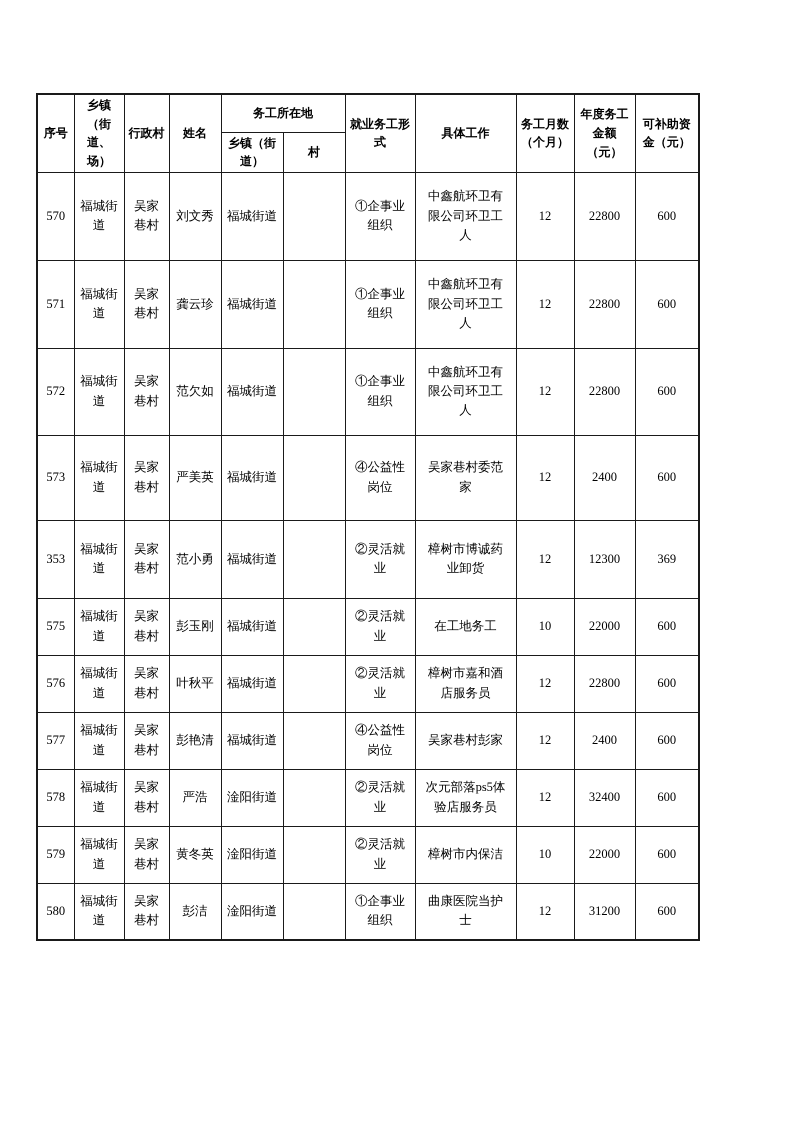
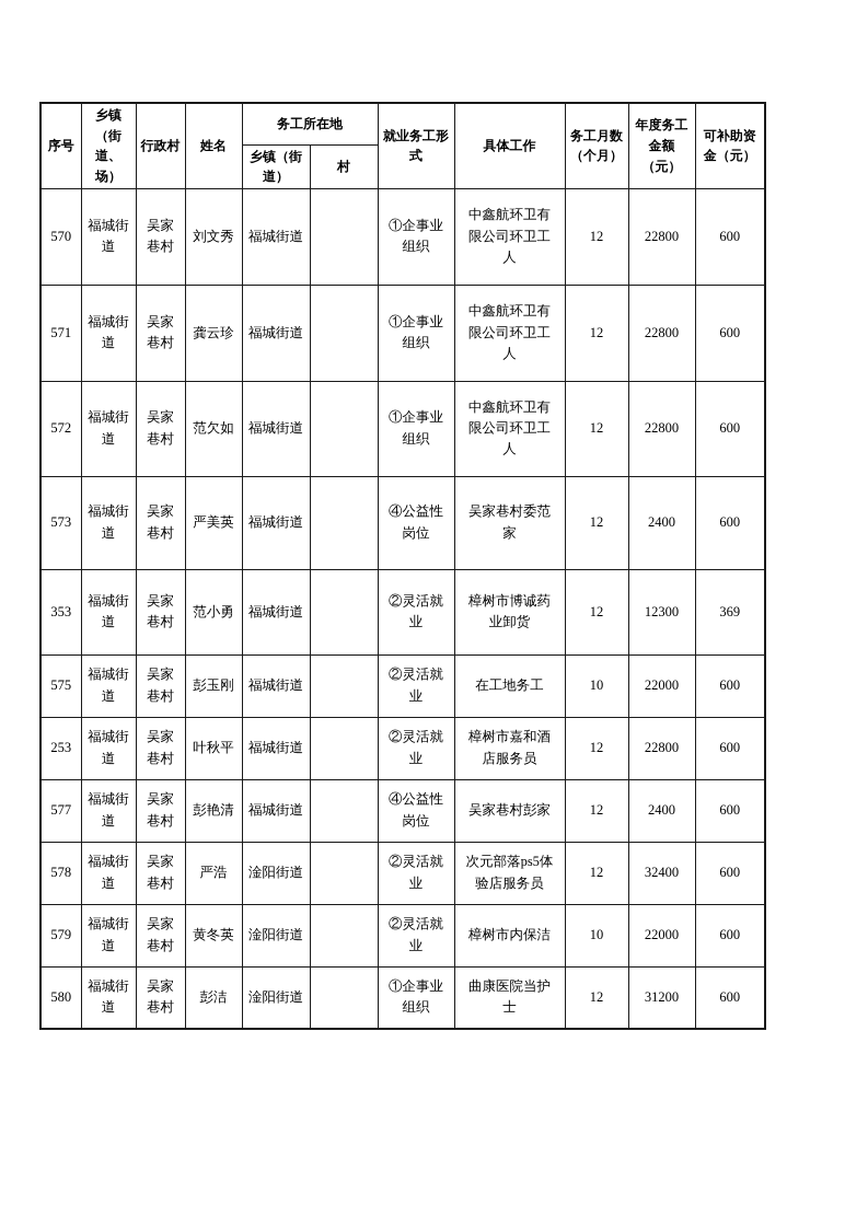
  序号	乡镇（街道、场）	行政村	姓名	务工所在地	就业务工形式	具体工作	务工月数（个月）	年度务工金额（元）	可补助资金（元）
  乡镇（街道）	村
  570	福城街道	吴家巷村	刘文秀	福城街道		①企事业组织	中鑫航环卫有限公司环卫工人	12	22800	600
  571	福城街道	吴家巷村	龚云珍	福城街道		①企事业组织	中鑫航环卫有限公司环卫工人	12	22800	600
  572	福城街道	吴家巷村	范欠如	福城街道		①企事业组织	中鑫航环卫有限公司环卫工人	12	22800	600
  573	福城街道	吴家巷村	严美英	福城街道		④公益性岗位	吴家巷村委范家	12	2400	600
  353	福城街道	吴家巷村	范小勇	福城街道		②灵活就业	樟树市博诚药业卸货	12	12300	369
  575	福城街道	吴家巷村	彭玉刚	福城街道		②灵活就业	在工地务工	10	22000	600
- 576	福城街道	吴家巷村	叶秋平	福城街道		②灵活就业	樟树市嘉和酒店服务员	12	22800	600
+ 253	福城街道	吴家巷村	叶秋平	福城街道		②灵活就业	樟树市嘉和酒店服务员	12	22800	600
  577	福城街道	吴家巷村	彭艳清	福城街道		④公益性岗位	吴家巷村彭家	12	2400	600
  578	福城街道	吴家巷村	严浩	淦阳街道		②灵活就业	次元部落ps5体验店服务员	12	32400	600
  579	福城街道	吴家巷村	黄冬英	淦阳街道		②灵活就业	樟树市内保洁	10	22000	600
  580	福城街道	吴家巷村	彭洁	淦阳街道		①企事业组织	曲康医院当护士	12	31200	600
